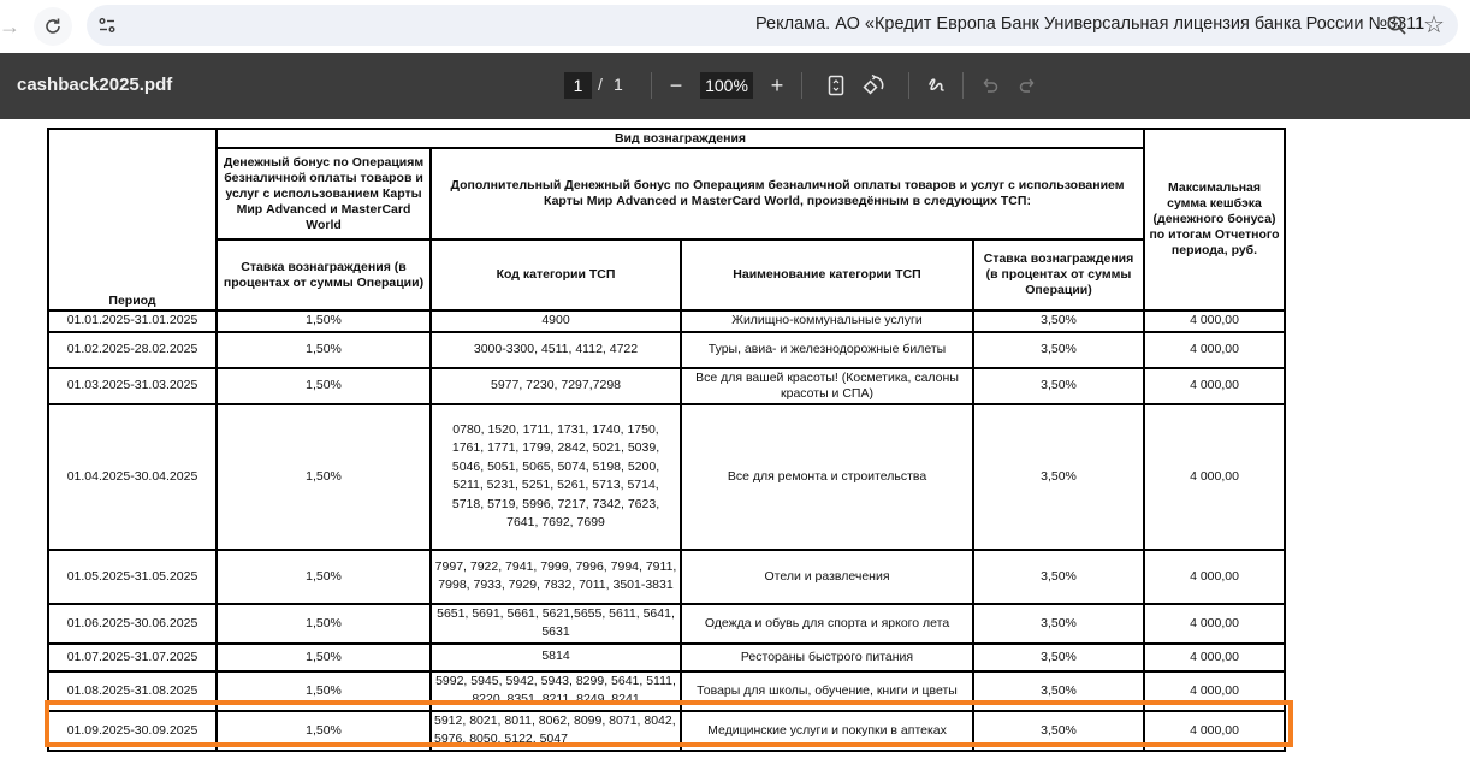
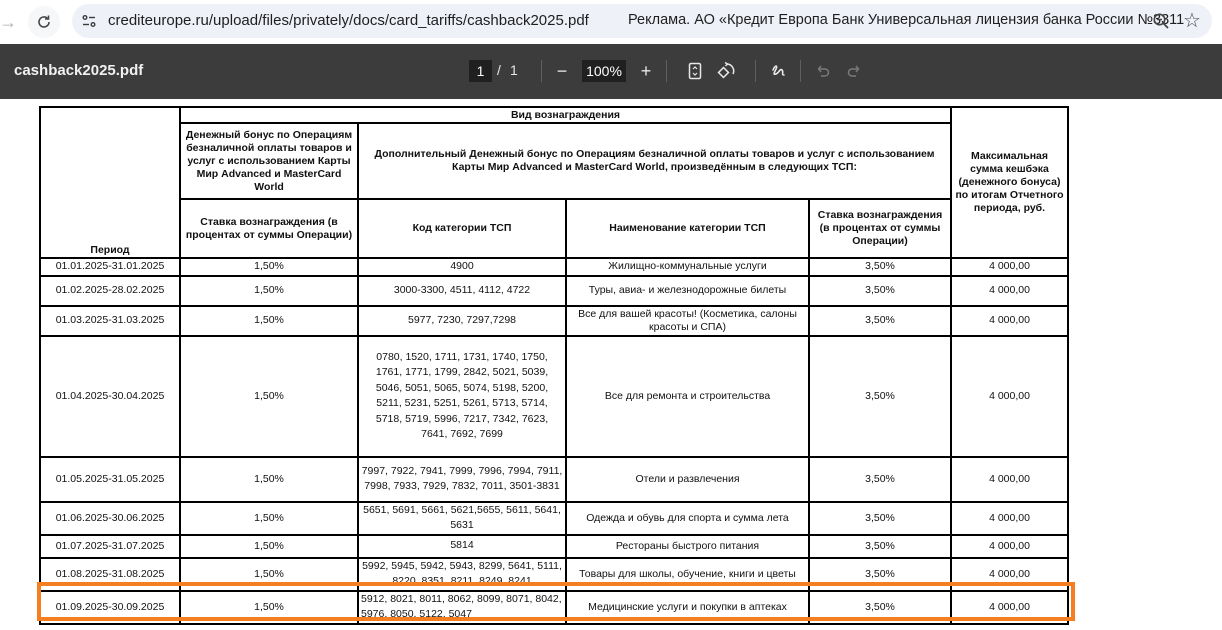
  →
+ crediteurope.ru/upload/files/privately/docs/card_tariffs/cashback2025.pdf
  Реклама. АО «Кредит Европа Банк Универсальная лицензия банка России №11
  ☆
  cashback2025.pdf
  1
  /
  1
  −
  100%
  +
  Период	Вид вознаграждения	Максимальная сумма кешбэка (денежного бонуса) по итогам Отчетного периода, руб.
  Денежный бонус по Операциям безналичной оплаты товаров и услуг с использованием Карты Мир Advanced и MasterCard World	Дополнительный Денежный бонус по Операциям безналичной оплаты товаров и услуг с использованием Карты Мир Advanced и MasterCard World, произведённым в следующих ТСП:
  Ставка вознаграждения (в процентах от суммы Операции)	Код категории ТСП	Наименование категории ТСП	Ставка вознаграждения (в процентах от суммы Операции)
  01.01.2025-31.01.2025	1,50%	4900	Жилищно-коммунальные услуги	3,50%	4 000,00
  01.02.2025-28.02.2025	1,50%	3000-3300, 4511, 4112, 4722	Туры, авиа- и железнодорожные билеты	3,50%	4 000,00
  01.03.2025-31.03.2025	1,50%	5977, 7230, 7297,7298	Все для вашей красоты! (Косметика, салоны красоты и СПА)	3,50%	4 000,00
  01.04.2025-30.04.2025	1,50%	0780, 1520, 1711, 1731, 1740, 1750, 1761, 1771, 1799, 2842, 5021, 5039, 5046, 5051, 5065, 5074, 5198, 5200, 5211, 5231, 5251, 5261, 5713, 5714, 5718, 5719, 5996, 7217, 7342, 7623, 7641, 7692, 7699	Все для ремонта и строительства	3,50%	4 000,00
  01.05.2025-31.05.2025	1,50%	7997, 7922, 7941, 7999, 7996, 7994, 7911, 7998, 7933, 7929, 7832, 7011, 3501-3831	Отели и развлечения	3,50%	4 000,00
- 01.06.2025-30.06.2025	1,50%	5651, 5691, 5661, 5621,5655, 5611, 5641, 5631	Одежда и обувь для спорта и яркого лета	3,50%	4 000,00
+ 01.06.2025-30.06.2025	1,50%	5651, 5691, 5661, 5621,5655, 5611, 5641, 5631	Одежда и обувь для спорта и сумма лета	3,50%	4 000,00
  01.07.2025-31.07.2025	1,50%	5814	Рестораны быстрого питания	3,50%	4 000,00
  01.08.2025-31.08.2025	1,50%	5992, 5945, 5942, 5943, 8299, 5641, 5111, 8220, 8351, 8211, 8249, 8241	Товары для школы, обучение, книги и цветы	3,50%	4 000,00
  01.09.2025-30.09.2025	1,50%	5912, 8021, 8011, 8062, 8099, 8071, 8042, 5976, 8050, 5122, 5047	Медицинские услуги и покупки в аптеках	3,50%	4 000,00
